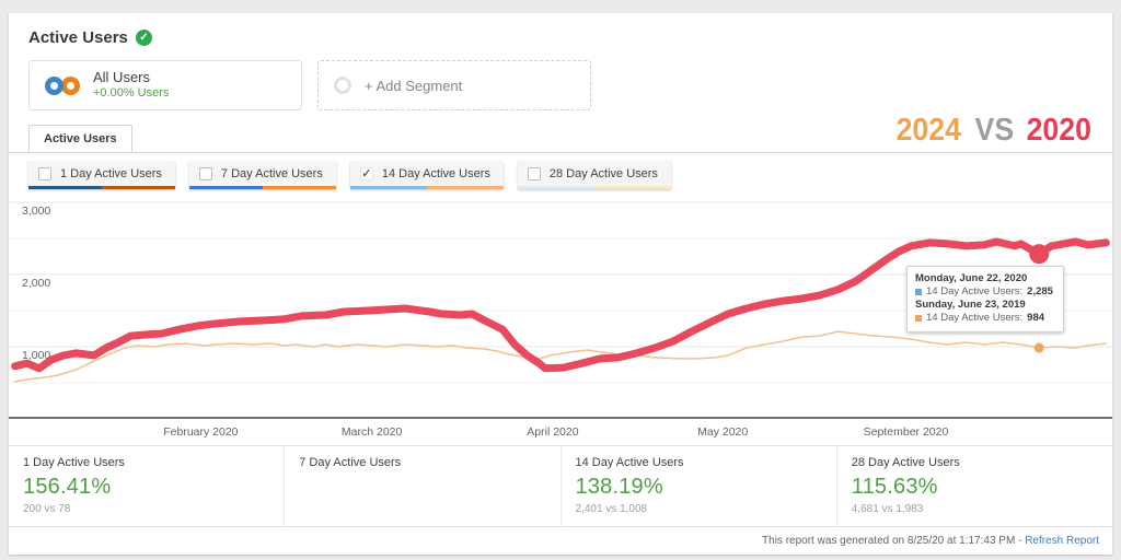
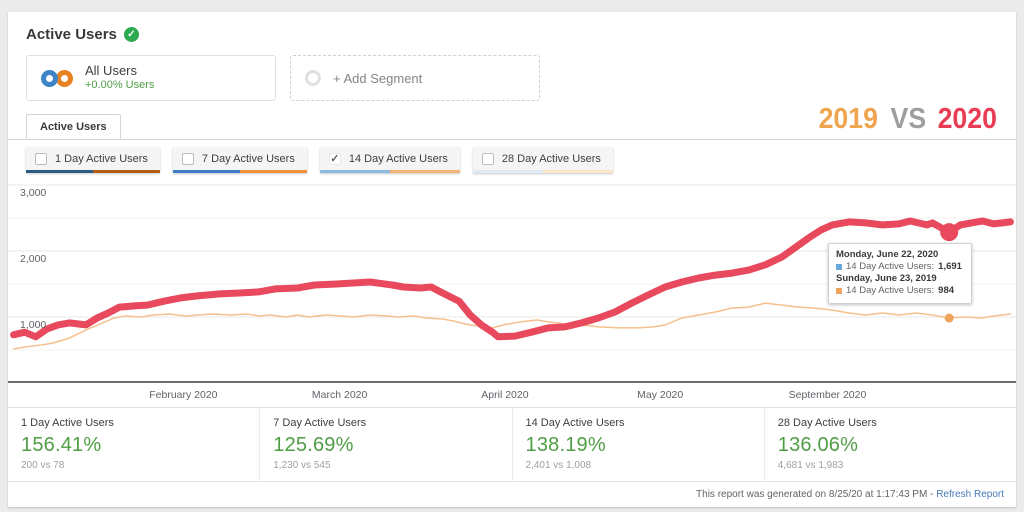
  Active Users
  ✓
  All Users
  +0.00% Users
  + Add Segment
  Active Users
- 2024 VS 2020
+ 2019 VS 2020
  1 Day Active Users
  7 Day Active Users
  ✓
  14 Day Active Users
  28 Day Active Users
  3,000
  2,000
  1,000
  February 2020
  March 2020
  April 2020
  May 2020
  September 2020
  Monday, June 22, 2020
  14 Day Active Users:
- 2,285
+ 1,691
  Sunday, June 23, 2019
  14 Day Active Users:
  984
  1 Day Active Users
  156.41%
  200 vs 78
  7 Day Active Users
+ 125.69%
+ 1,230 vs 545
  14 Day Active Users
  138.19%
  2,401 vs 1,008
  28 Day Active Users
- 115.63%
+ 136.06%
  4,681 vs 1,983
  This report was generated on 8/25/20 at 1:17:43 PM - Refresh Report
